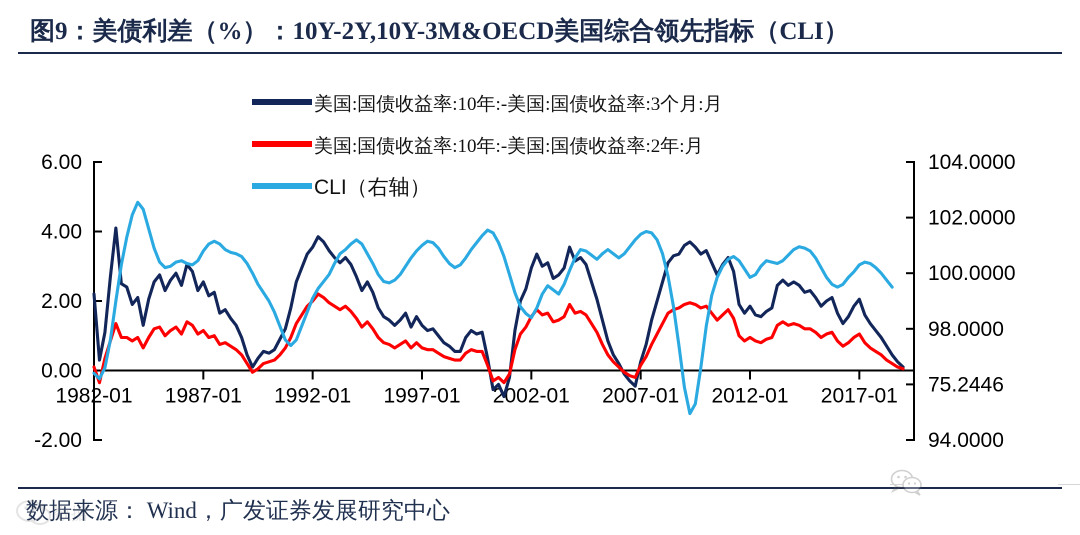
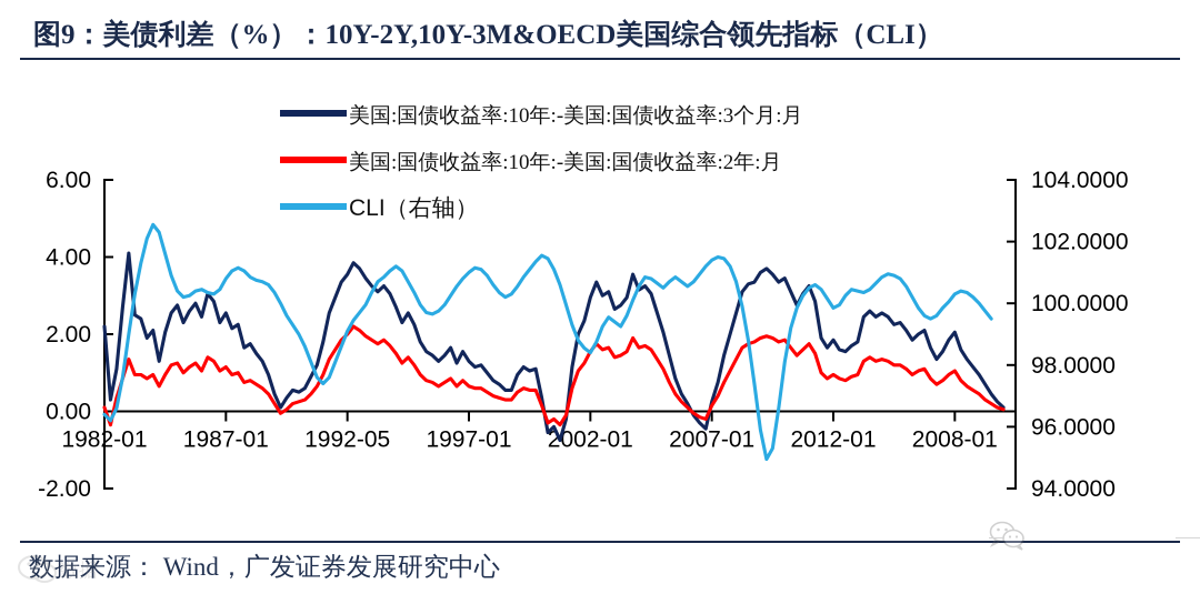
  图9：美债利差（%）：10Y-2Y,10Y-3M&OECD美国综合领先指标（CLI）
  美国:国债收益率:10年:-美国:国债收益率:3个月:月
  美国:国债收益率:10年:-美国:国债收益率:2年:月
  CLI（右轴）
  -2.00
  0.00
  2.00
  4.00
  6.00
  94.0000
- 75.2446
+ 96.0000
  98.0000
  100.0000
  102.0000
  104.0000
  1982-01
  1987-01
- 1992-01
+ 1992-05
  1997-01
  2002-01
  2007-01
  2012-01
- 2017-01
+ 2008-01
  数据来源： Wind，广发证券发展研究中心
  数据
